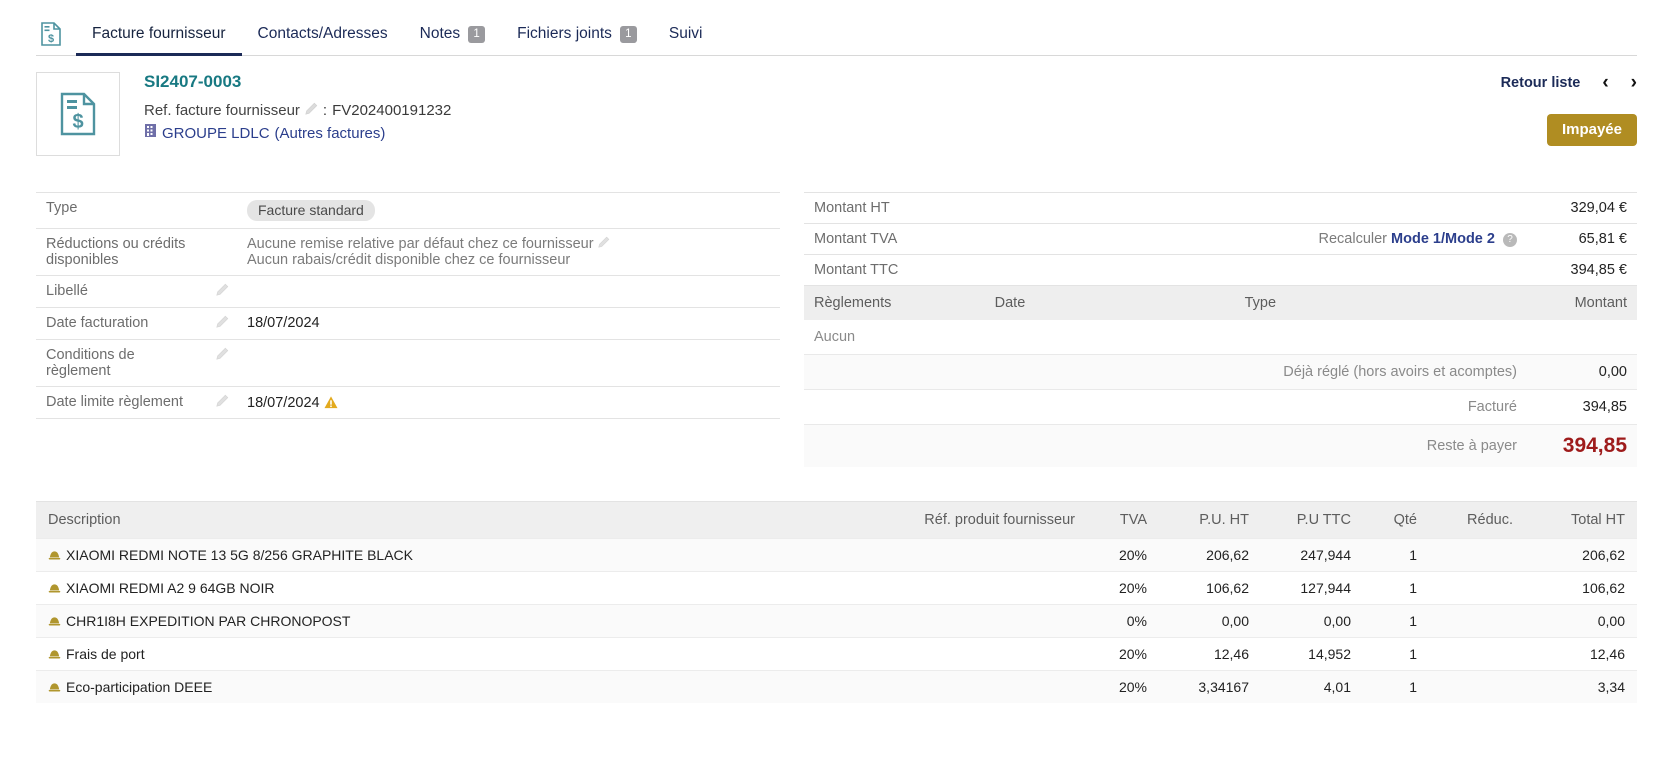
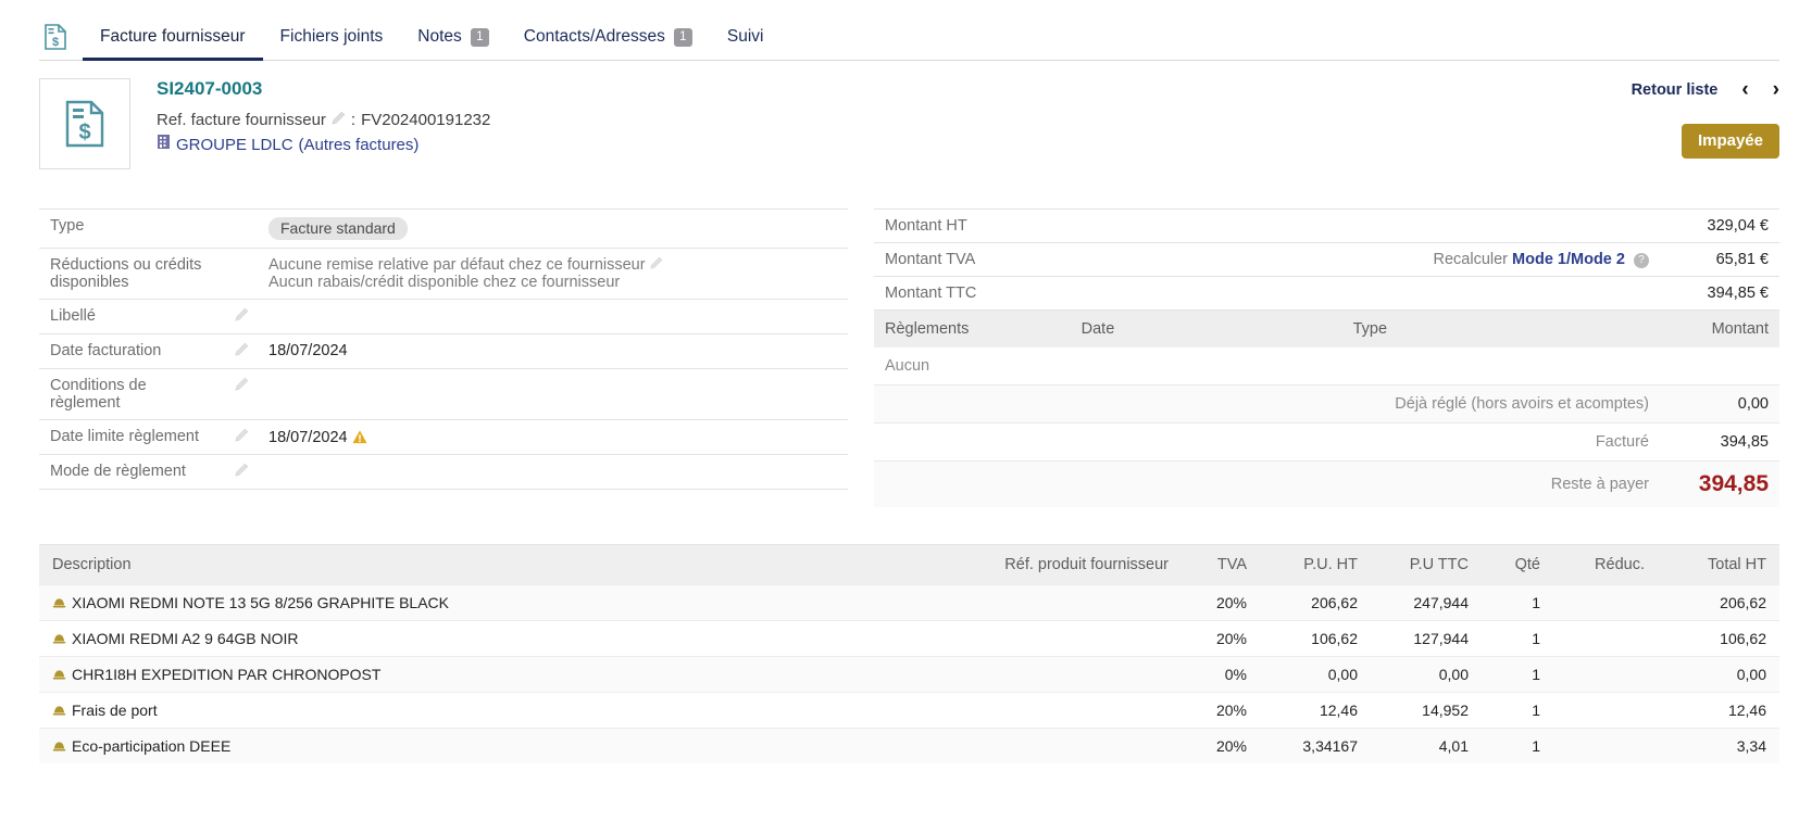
  $
  Facture fournisseur
- Contacts/Adresses
+ Fichiers joints
  Notes
  1
- Fichiers joints
+ Contacts/Adresses
  1
  Suivi
  $
  SI2407-0003
  Ref. facture fournisseur
  :
  FV202400191232
  GROUPE LDLC
  (Autres factures)
  Retour liste
  ‹
  ›
  Impayée
  Type		Facture standard
  Réductions ou crédits disponibles		Aucune remise relative par défaut chez ce fournisseur Aucun rabais/crédit disponible chez ce fournisseur
  Libellé
  Date facturation		18/07/2024
  Conditions de règlement
  Date limite règlement		18/07/2024
+ Mode de règlement
  Montant HT		329,04 €
  Montant TVA	Recalculer Mode 1/Mode 2 ?	65,81 €
  Montant TTC		394,85 €
  Règlements	Date Type	Montant
  Aucun
  	Déjà réglé (hors avoirs et acomptes)	0,00
  	Facturé	394,85
  	Reste à payer	394,85
  Description	Réf. produit fournisseur	TVA	P.U. HT	P.U TTC	Qté	Réduc.	Total HT
  XIAOMI REDMI NOTE 13 5G 8/256 GRAPHITE BLACK		20%	206,62	247,944	1		206,62
  XIAOMI REDMI A2 9 64GB NOIR		20%	106,62	127,944	1		106,62
  CHR1I8H EXPEDITION PAR CHRONOPOST		0%	0,00	0,00	1		0,00
  Frais de port		20%	12,46	14,952	1		12,46
  Eco-participation DEEE		20%	3,34167	4,01	1		3,34
